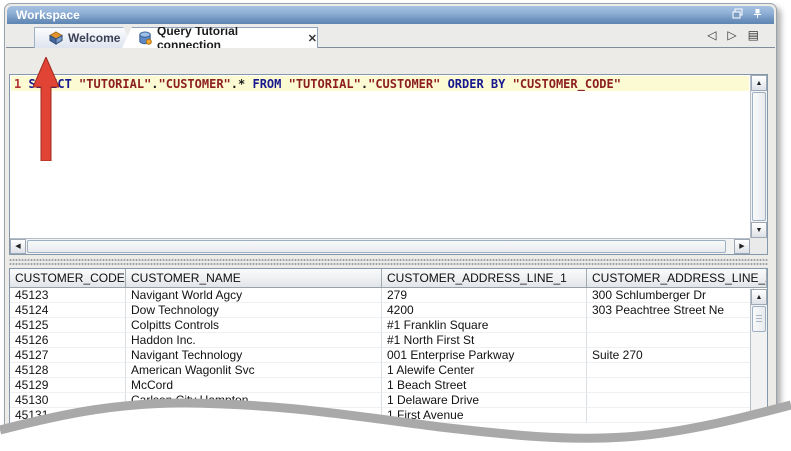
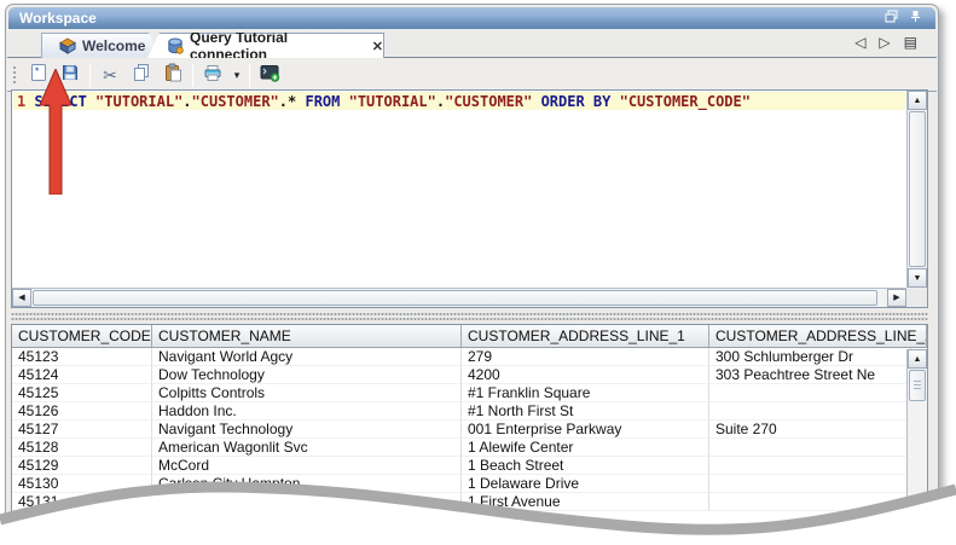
  Workspace
  Welcome
  Query Tutorial connection
  ✕
  ◁
  ▷
  ▤
+ ✂
+ ▾
  1 SCT "TUTORIAL"."CUSTOMER".* FROM "TUTORIAL"."CUSTOMER" ORDER BY "CUSTOMER_CODE"
  CUSTOMER_CODE
  CUSTOMER_NAME
  CUSTOMER_ADDRESS_LINE_1
  CUSTOMER_ADDRESS_LINE_
  45123
  Navigant World Agcy
  279
  300 Schlumberger Dr
  45124
  Dow Technology
  4200
  303 Peachtree Street Ne
  45125
  Colpitts Controls
  #1 Franklin Square
  45126
  Haddon Inc.
  #1 North First St
  45127
  Navigant Technology
  001 Enterprise Parkway
  Suite 270
  45128
  American Wagonlit Svc
  1 Alewife Center
  45129
  McCord
  1 Beach Street
  45130
  1 Delaware Drive
  4513
  1 First Avenue
